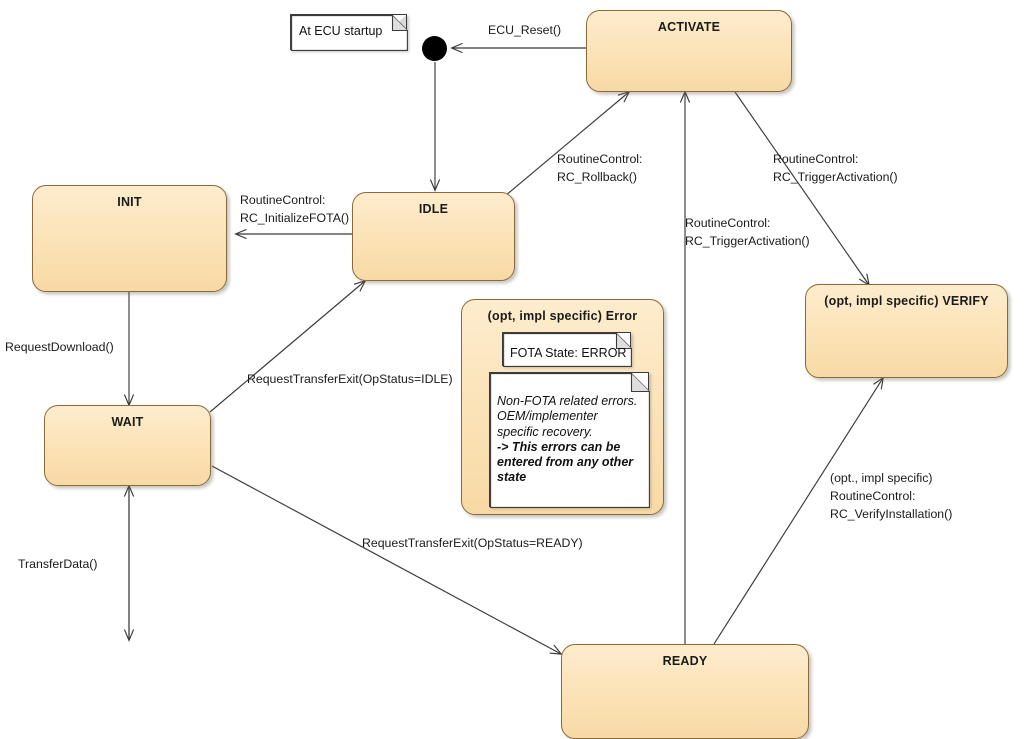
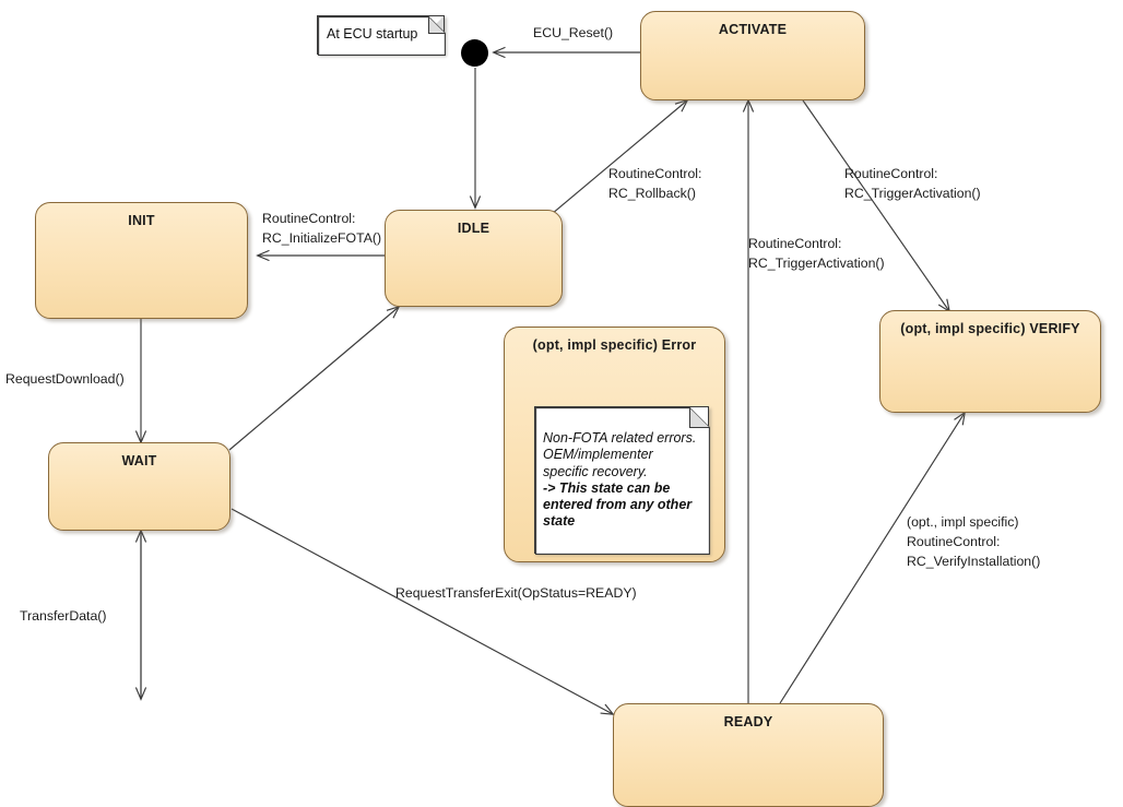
  At ECU startup
  ACTIVATE
  INIT
  IDLE
  (opt, impl specific) VERIFY
  WAIT
  READY
  (opt, impl specific) Error
- FOTA State: ERROR
  Non-FOTA related errors.
  OEM/implementer
  specific recovery.
- -> This errors can be
+ -> This state can be
  entered from any other
  state
  ECU_Reset()
  RoutineControl:
  RC_InitializeFOTA()
  RoutineControl:
  RC_Rollback()
  RoutineControl:
  RC_TriggerActivation()
  RoutineControl:
  RC_TriggerActivation()
  RequestDownload()
  TransferData()
- RequestTransferExit(OpStatus=IDLE)
  RequestTransferExit(OpStatus=READY)
  (opt., impl specific)
  RoutineControl:
  RC_VerifyInstallation()
